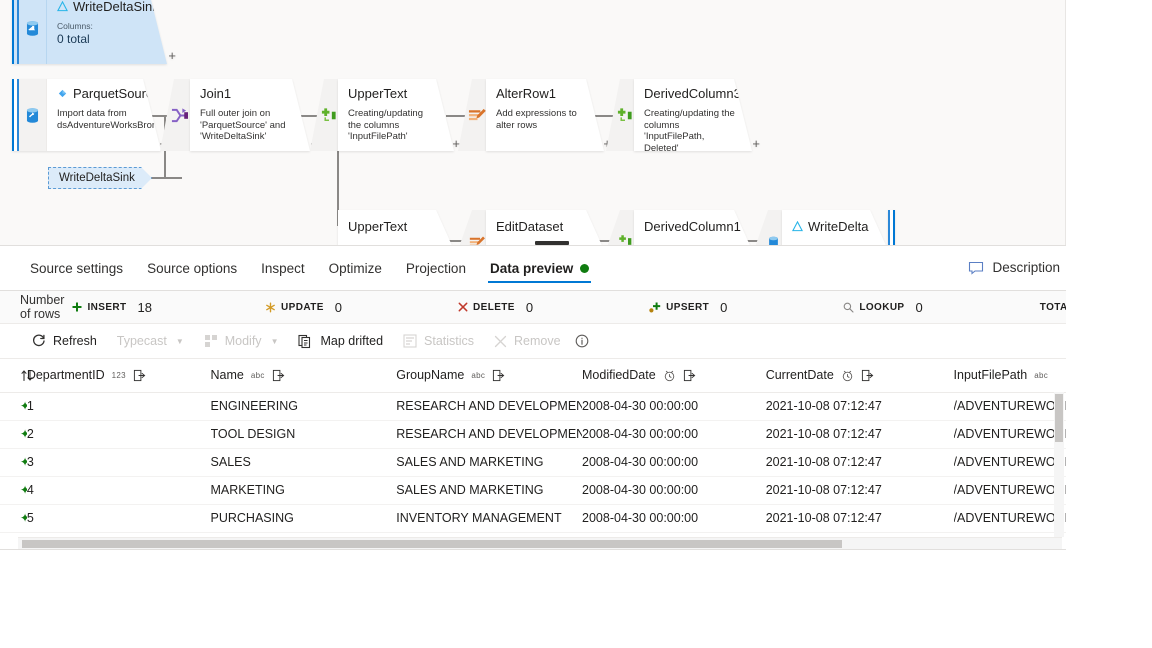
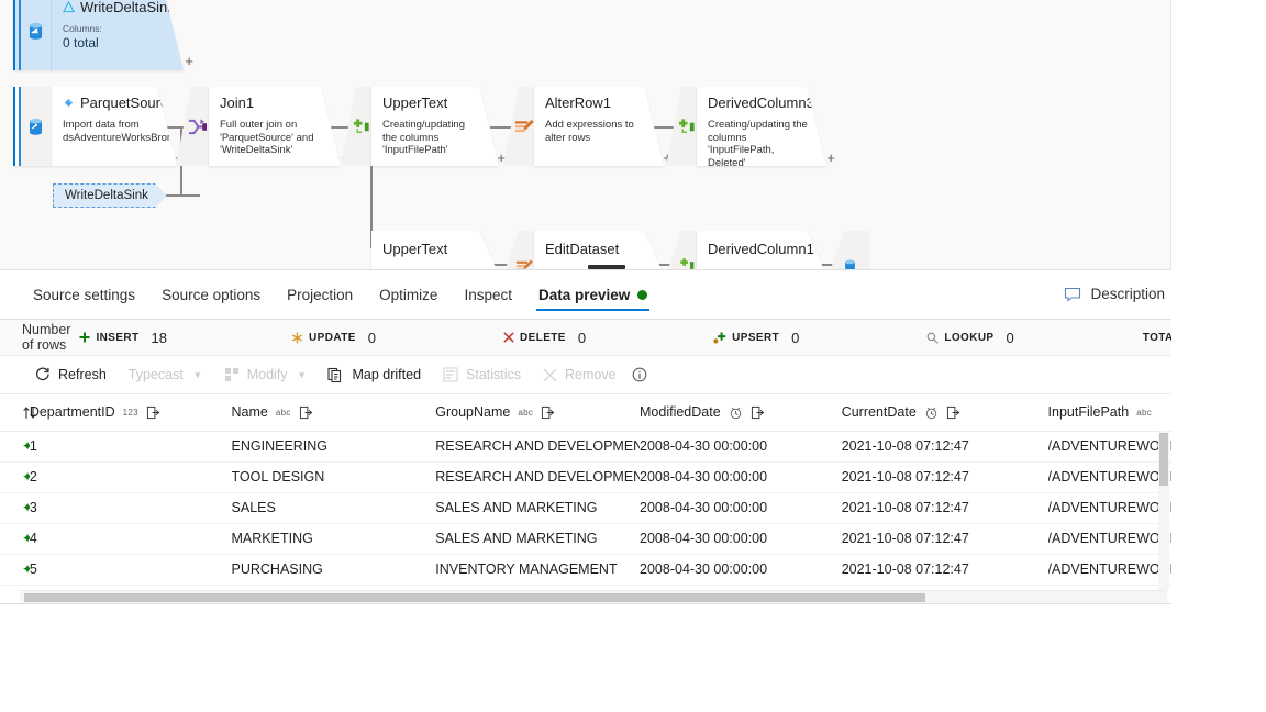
  WriteDeltaSin
  Columns:
  0 total
  +
  ParquetSour
  Import data from dsAdventureWorksBro
  Join1
  Full outer join on 'ParquetSource' and 'WriteDeltaSink'
  UpperText
  Creating/updating the columns 'InputFilePath'
  +
  AlterRow1
  Add expressions to alter rows
  +
  DerivedColumn3
  Creating/updating the columns 'InputFilePath, Deleted'
  +
  WriteDeltaSink
  UpperText
  EditDataset
  DerivedColumn1
- WriteDelta
  Source settings
  Source options
- Inspect
+ Projection
  Optimize
- Projection
+ Inspect
  Data preview
  Description
  Number of rows
  INSERT
  18
  UPDATE
  0
  DELETE
  0
  UPSERT
  0
  LOOKUP
  0
  TOTA
  Refresh
  Typecast
  ▼
  Modify
  ▼
  Map drifted
  Statistics
  Remove
  	DepartmentID 123	Name abc	GroupName abc	ModifiedDate	CurrentDate	InputFilePath abc
  ✦	1	ENGINEERING	RESEARCH AND DEVELOPMEN	2008-04-30 00:00:00	2021-10-08 07:12:47	/ADVENTUREWO
  ✦	2	TOOL DESIGN	RESEARCH AND DEVELOPMEN	2008-04-30 00:00:00	2021-10-08 07:12:47	/ADVENTUREWO
  ✦	3	SALES	SALES AND MARKETING	2008-04-30 00:00:00	2021-10-08 07:12:47	/ADVENTUREWO
  ✦	4	MARKETING	SALES AND MARKETING	2008-04-30 00:00:00	2021-10-08 07:12:47	/ADVENTUREWO
  ✦	5	PURCHASING	INVENTORY MANAGEMENT	2008-04-30 00:00:00	2021-10-08 07:12:47	/ADVENTUREWO
